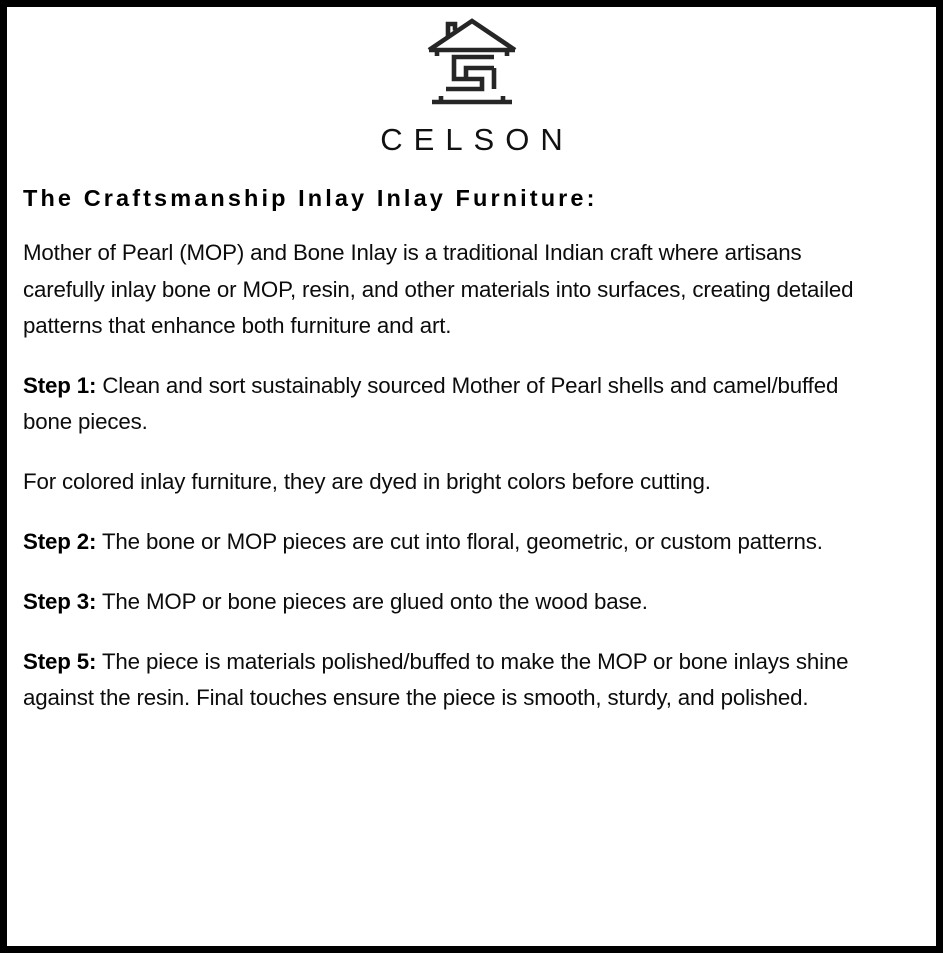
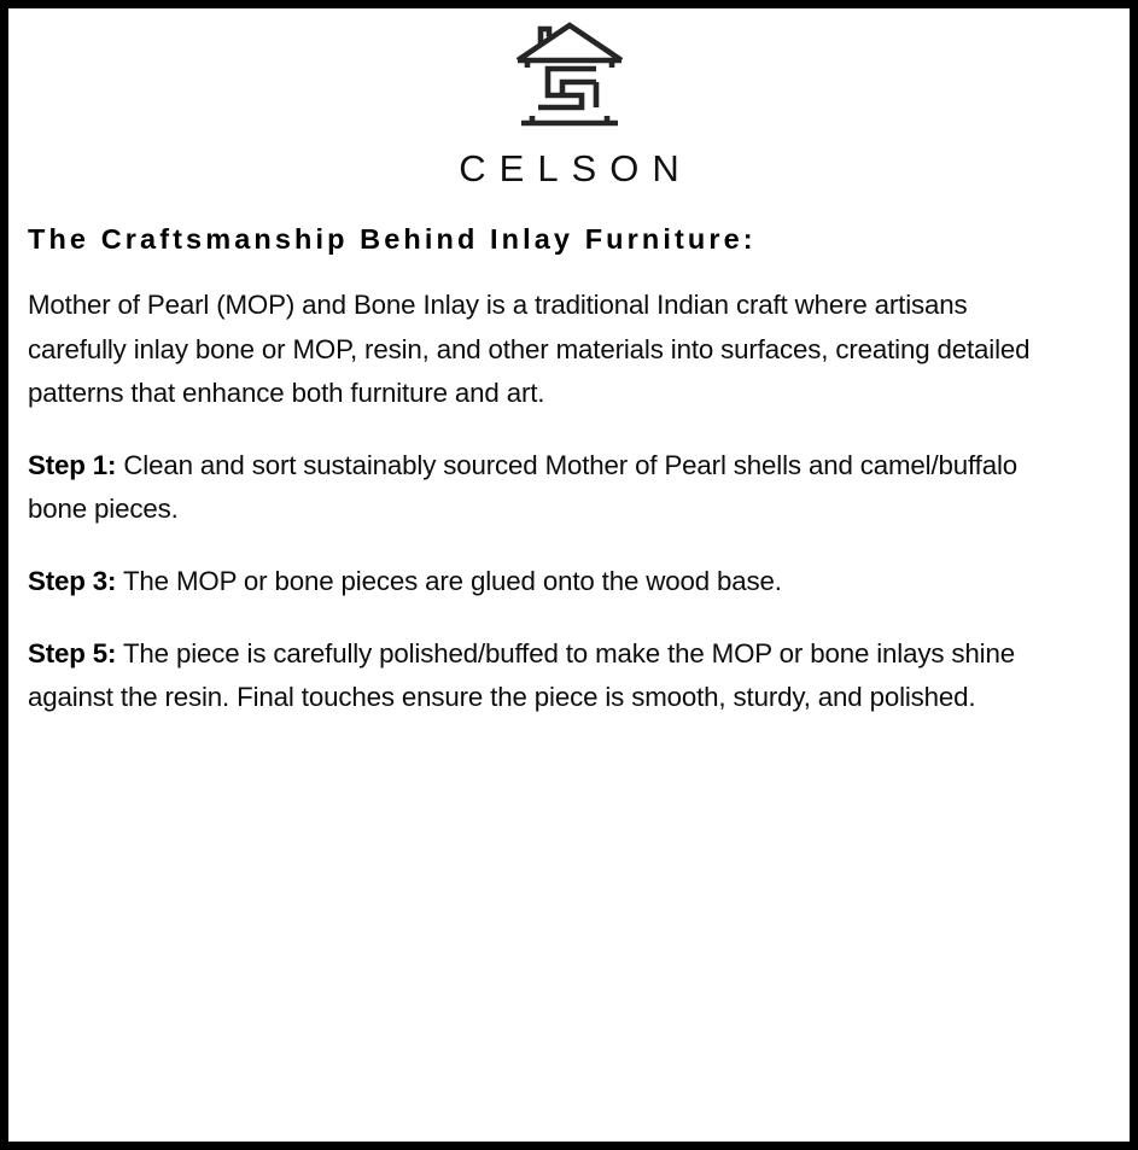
  CELSON
- The Craftsmanship Inlay Inlay Furniture:
+ The Craftsmanship Behind Inlay Furniture:
  Mother of Pearl (MOP) and Bone Inlay is a traditional Indian craft where artisans carefully inlay bone or MOP, resin, and other materials into surfaces, creating detailed patterns that enhance both furniture and art.
- Step 1: Clean and sort sustainably sourced Mother of Pearl shells and camel/buffed bone pieces.
+ Step 1: Clean and sort sustainably sourced Mother of Pearl shells and camel/buffalo bone pieces.
- For colored inlay furniture, they are dyed in bright colors before cutting.
- Step 2: The bone or MOP pieces are cut into floral, geometric, or custom patterns.
  Step 3: The MOP or bone pieces are glued onto the wood base.
- Step 5: The piece is materials polished/buffed to make the MOP or bone inlays shine against the resin. Final touches ensure the piece is smooth, sturdy, and polished.
+ Step 5: The piece is carefully polished/buffed to make the MOP or bone inlays shine against the resin. Final touches ensure the piece is smooth, sturdy, and polished.
